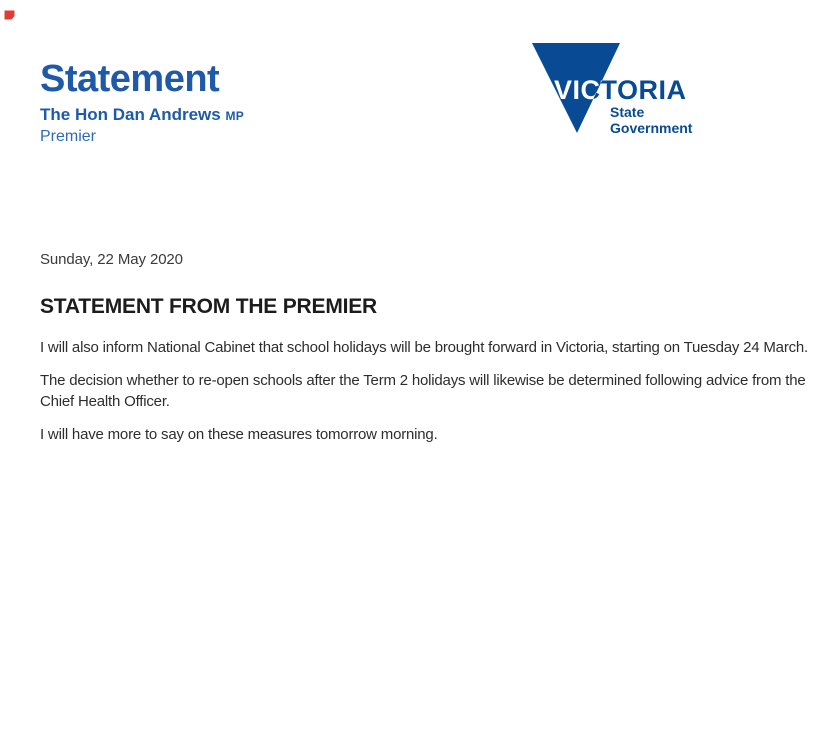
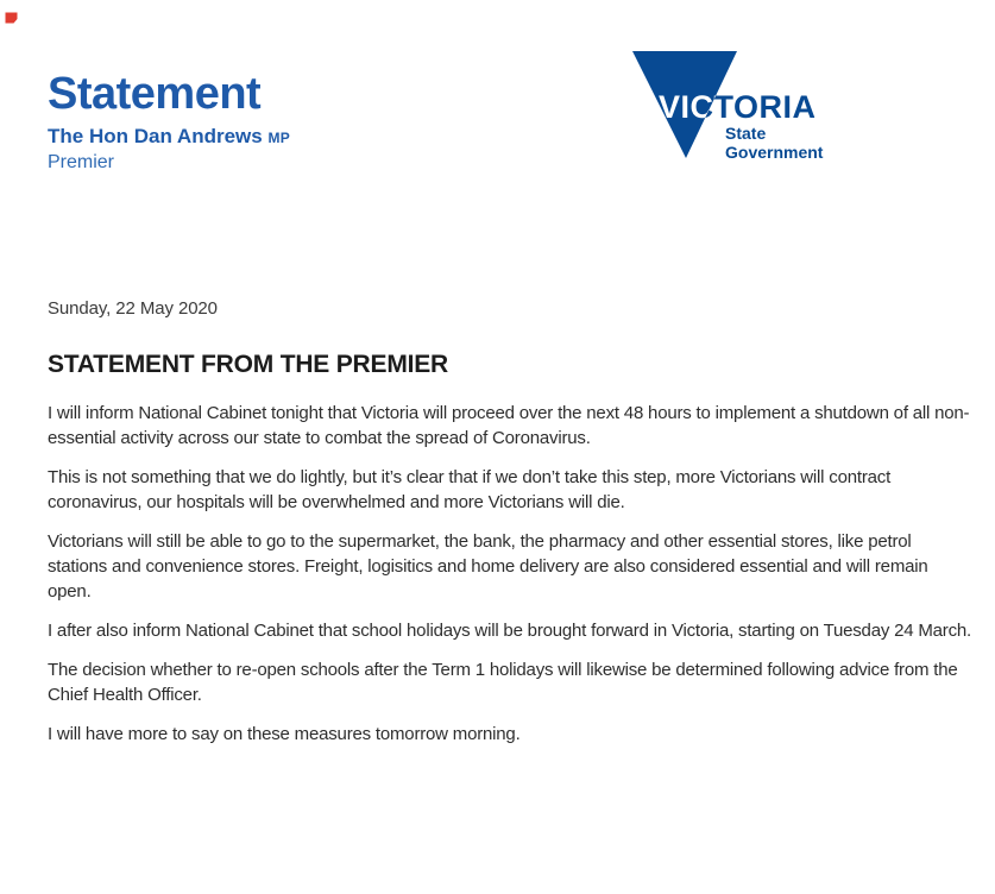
  Statement
  The Hon Dan Andrews MP
  Premier
  VICTORIA
  State
  Government
  Sunday, 22 May 2020
  STATEMENT FROM THE PREMIER
+ I will inform National Cabinet tonight that Victoria will proceed over the next 48 hours to implement a shutdown of all non-essential activity across our state to combat the spread of Coronavirus.
+ This is not something that we do lightly, but it’s clear that if we don’t take this step, more Victorians will contract coronavirus, our hospitals will be overwhelmed and more Victorians will die.
+ Victorians will still be able to go to the supermarket, the bank, the pharmacy and other essential stores, like petrol stations and convenience stores. Freight, logisitics and home delivery are also considered essential and will remain open.
- I will also inform National Cabinet that school holidays will be brought forward in Victoria, starting on Tuesday 24 March.
+ I after also inform National Cabinet that school holidays will be brought forward in Victoria, starting on Tuesday 24 March.
- The decision whether to re-open schools after the Term 2 holidays will likewise be determined following advice from the Chief Health Officer.
+ The decision whether to re-open schools after the Term 1 holidays will likewise be determined following advice from the Chief Health Officer.
  I will have more to say on these measures tomorrow morning.
